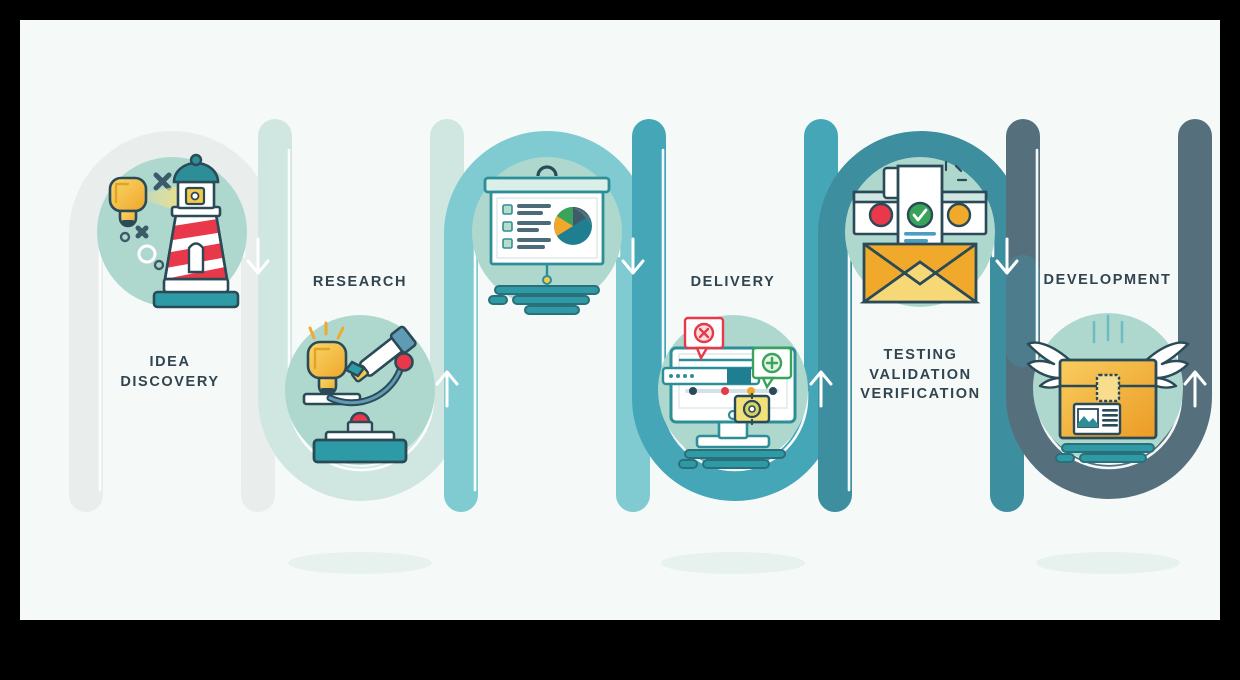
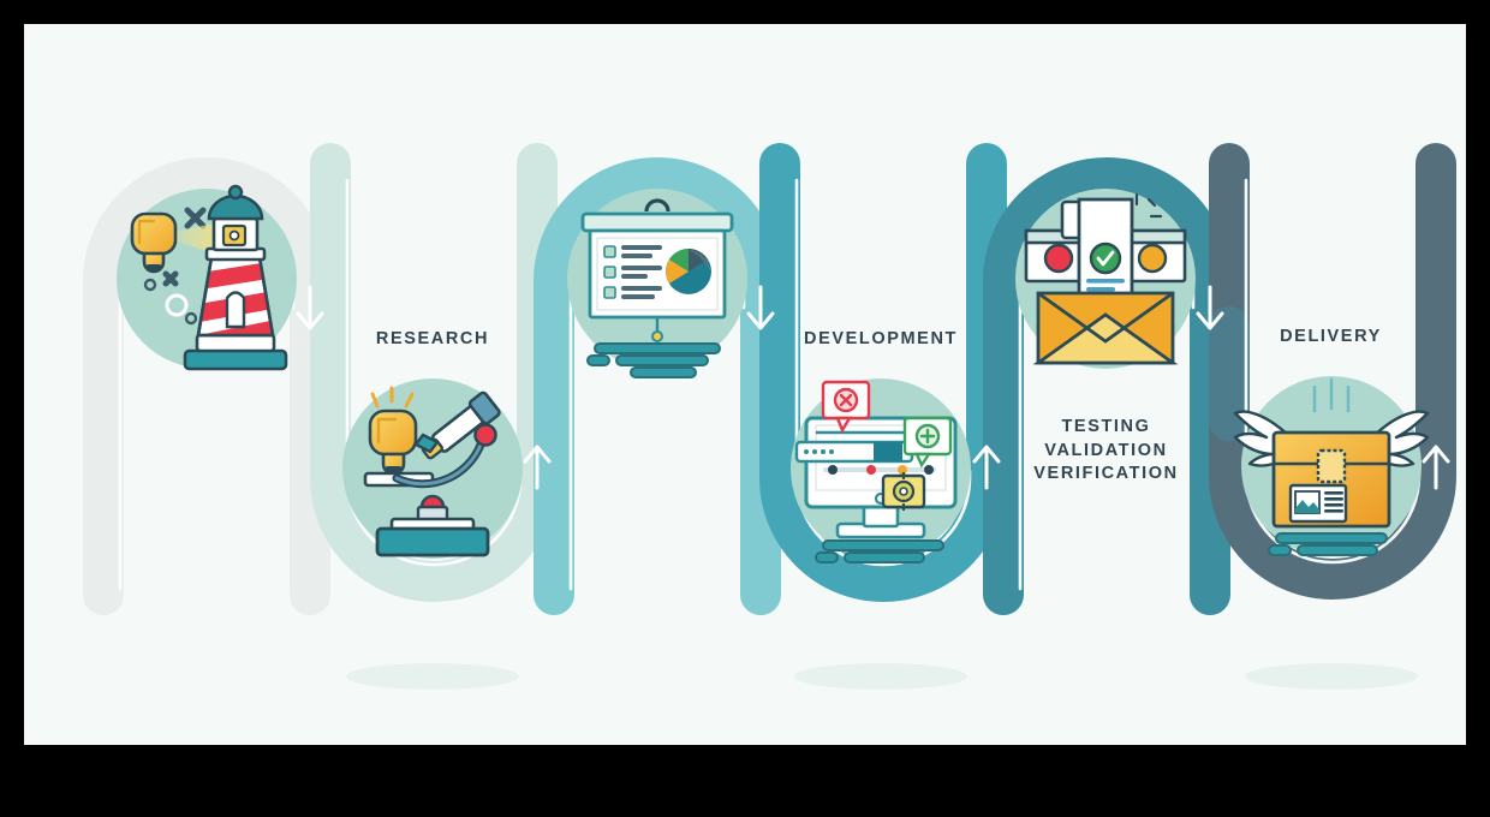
- IDEA
- DISCOVERY
  RESEARCH
- DELIVERY
+ DEVELOPMENT
  TESTING
  VALIDATION
  VERIFICATION
- DEVELOPMENT
+ DELIVERY
